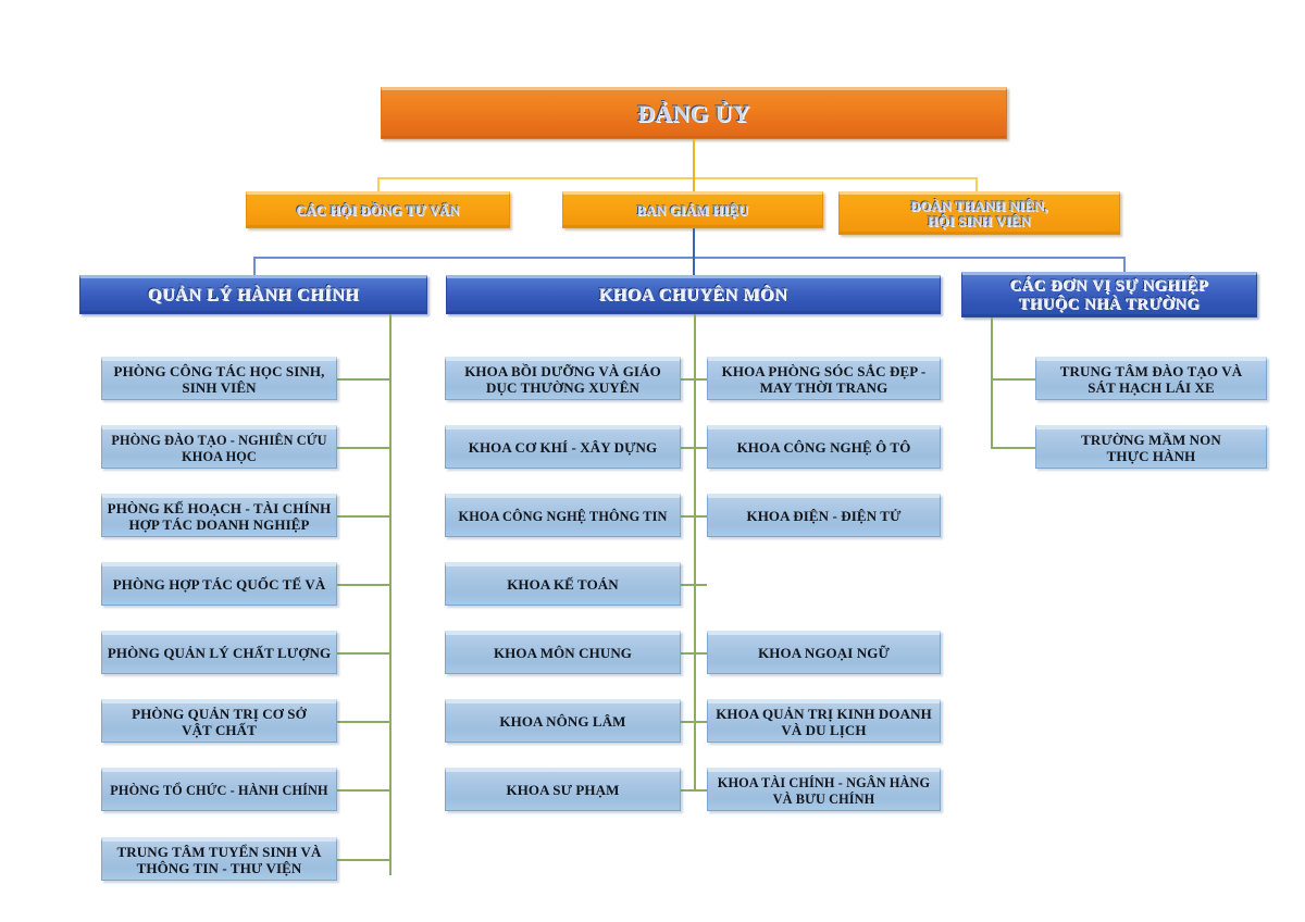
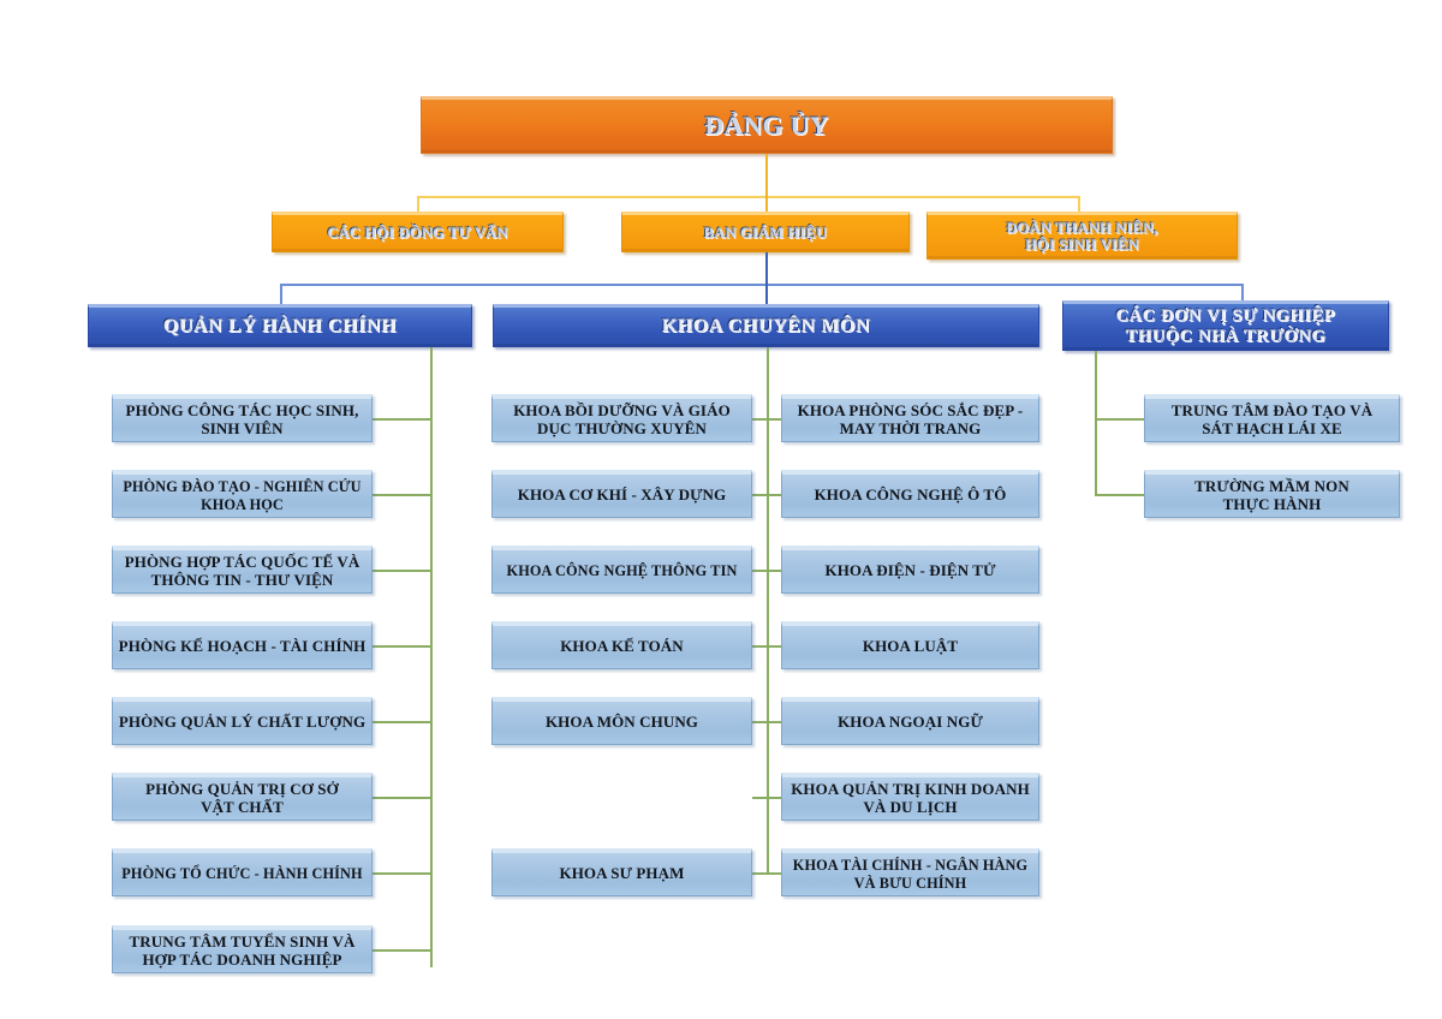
  ĐẢNG ỦY
  CÁC HỘI ĐỒNG TƯ VẤN
  BAN GIÁM HIỆU
  ĐOÀN THANH NIÊN,
  HỘI SINH VIÊN
  QUẢN LÝ HÀNH CHÍNH
  KHOA CHUYÊN MÔN
  CÁC ĐƠN VỊ SỰ NGHIỆP
  THUỘC NHÀ TRƯỜNG
  PHÒNG CÔNG TÁC HỌC SINH,
  SINH VIÊN
  PHÒNG ĐÀO TẠO - NGHIÊN CỨU
  KHOA HỌC
- PHÒNG KẾ HOẠCH - TÀI CHÍNH
+ PHÒNG HỢP TÁC QUỐC TẾ VÀ
- HỢP TÁC DOANH NGHIỆP
+ THÔNG TIN - THƯ VIỆN
- PHÒNG HỢP TÁC QUỐC TẾ VÀ
+ PHÒNG KẾ HOẠCH - TÀI CHÍNH
  PHÒNG QUẢN LÝ CHẤT LƯỢNG
  PHÒNG QUẢN TRỊ CƠ SỞ
  VẬT CHẤT
  PHÒNG TỔ CHỨC - HÀNH CHÍNH
  TRUNG TÂM TUYỂN SINH VÀ
- THÔNG TIN - THƯ VIỆN
+ HỢP TÁC DOANH NGHIỆP
  KHOA BỒI DƯỠNG VÀ GIÁO
  DỤC THƯỜNG XUYÊN
  KHOA CƠ KHÍ - XÂY DỰNG
  KHOA CÔNG NGHỆ THÔNG TIN
  KHOA KẾ TOÁN
  KHOA MÔN CHUNG
- KHOA NÔNG LÂM
  KHOA SƯ PHẠM
  KHOA PHÒNG SÓC SẮC ĐẸP -
  MAY THỜI TRANG
  KHOA CÔNG NGHỆ Ô TÔ
  KHOA ĐIỆN - ĐIỆN TỬ
+ KHOA LUẬT
  KHOA NGOẠI NGỮ
  KHOA QUẢN TRỊ KINH DOANH
  VÀ DU LỊCH
  KHOA TÀI CHÍNH - NGÂN HÀNG
  VÀ BƯU CHÍNH
  TRUNG TÂM ĐÀO TẠO VÀ
  SÁT HẠCH LÁI XE
  TRƯỜNG MẦM NON
  THỰC HÀNH
